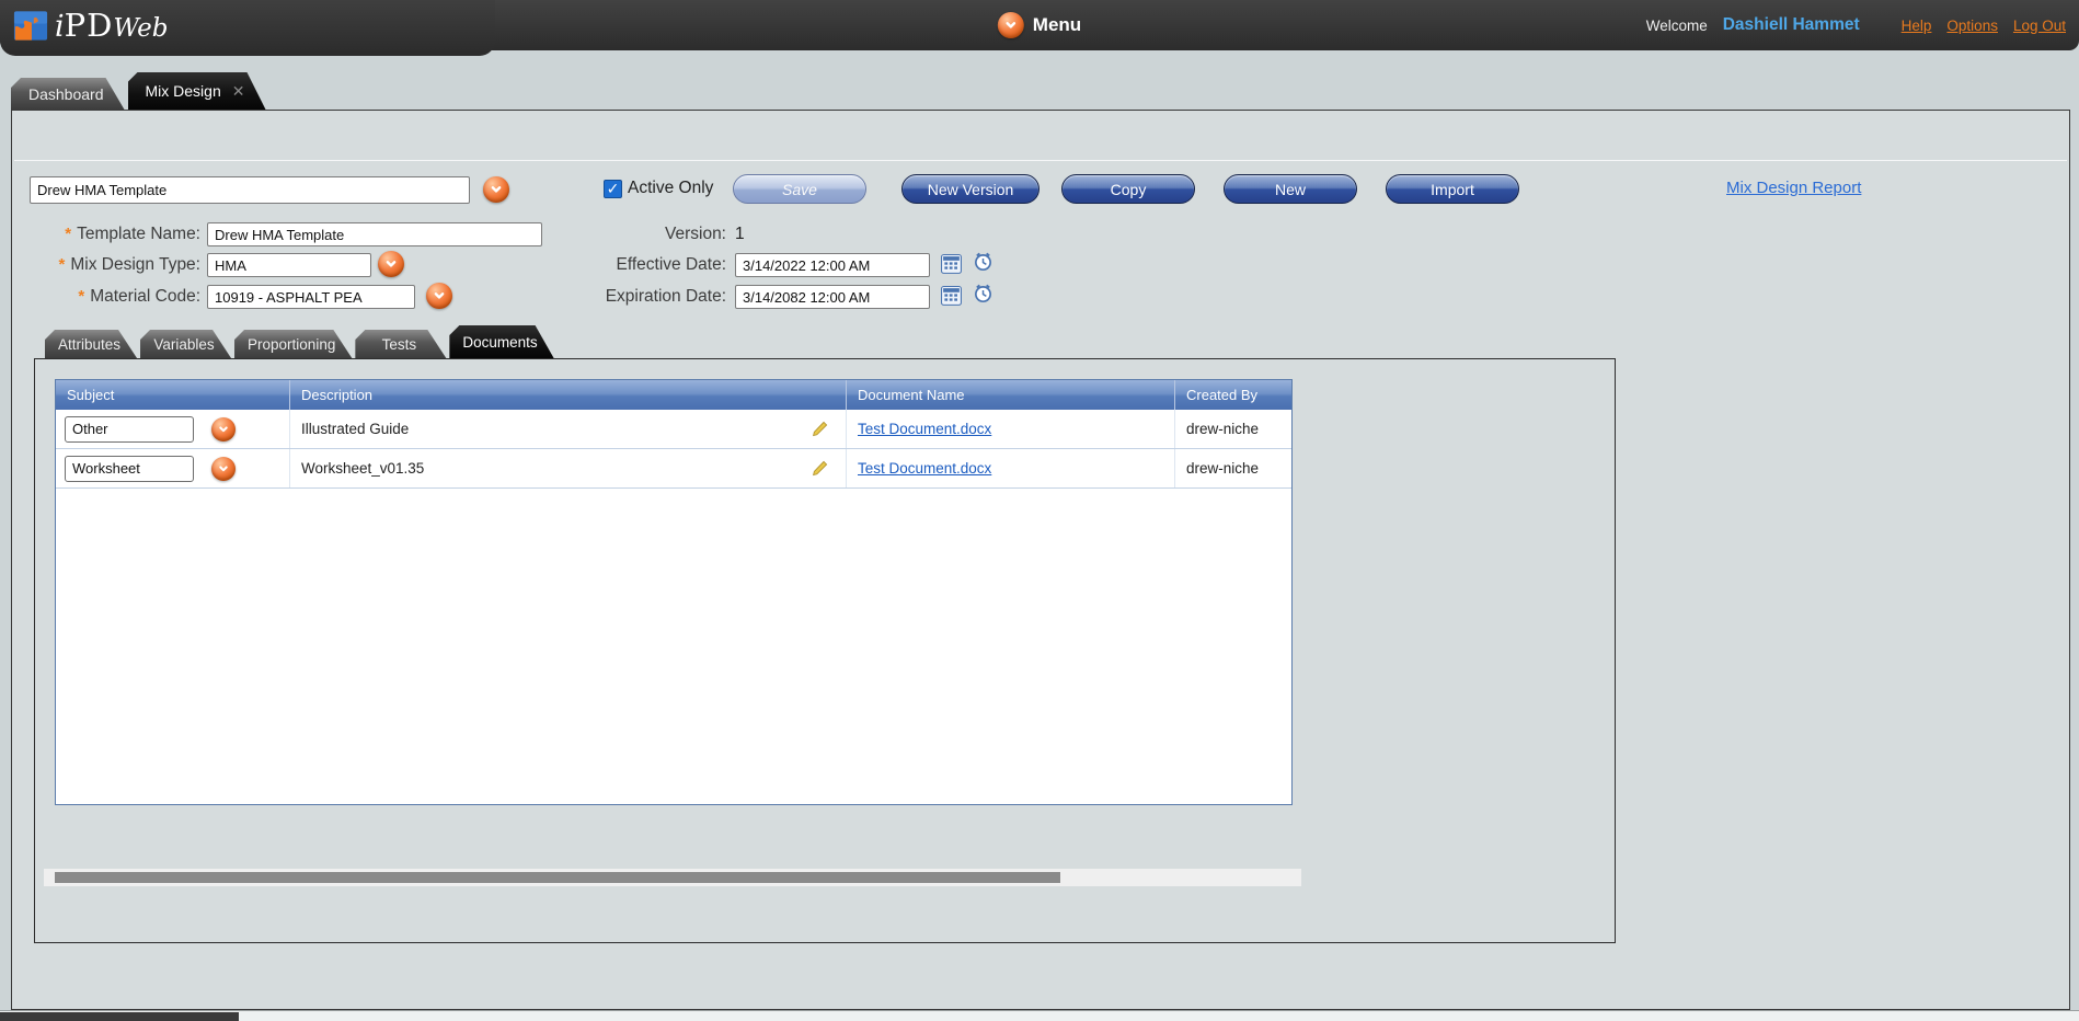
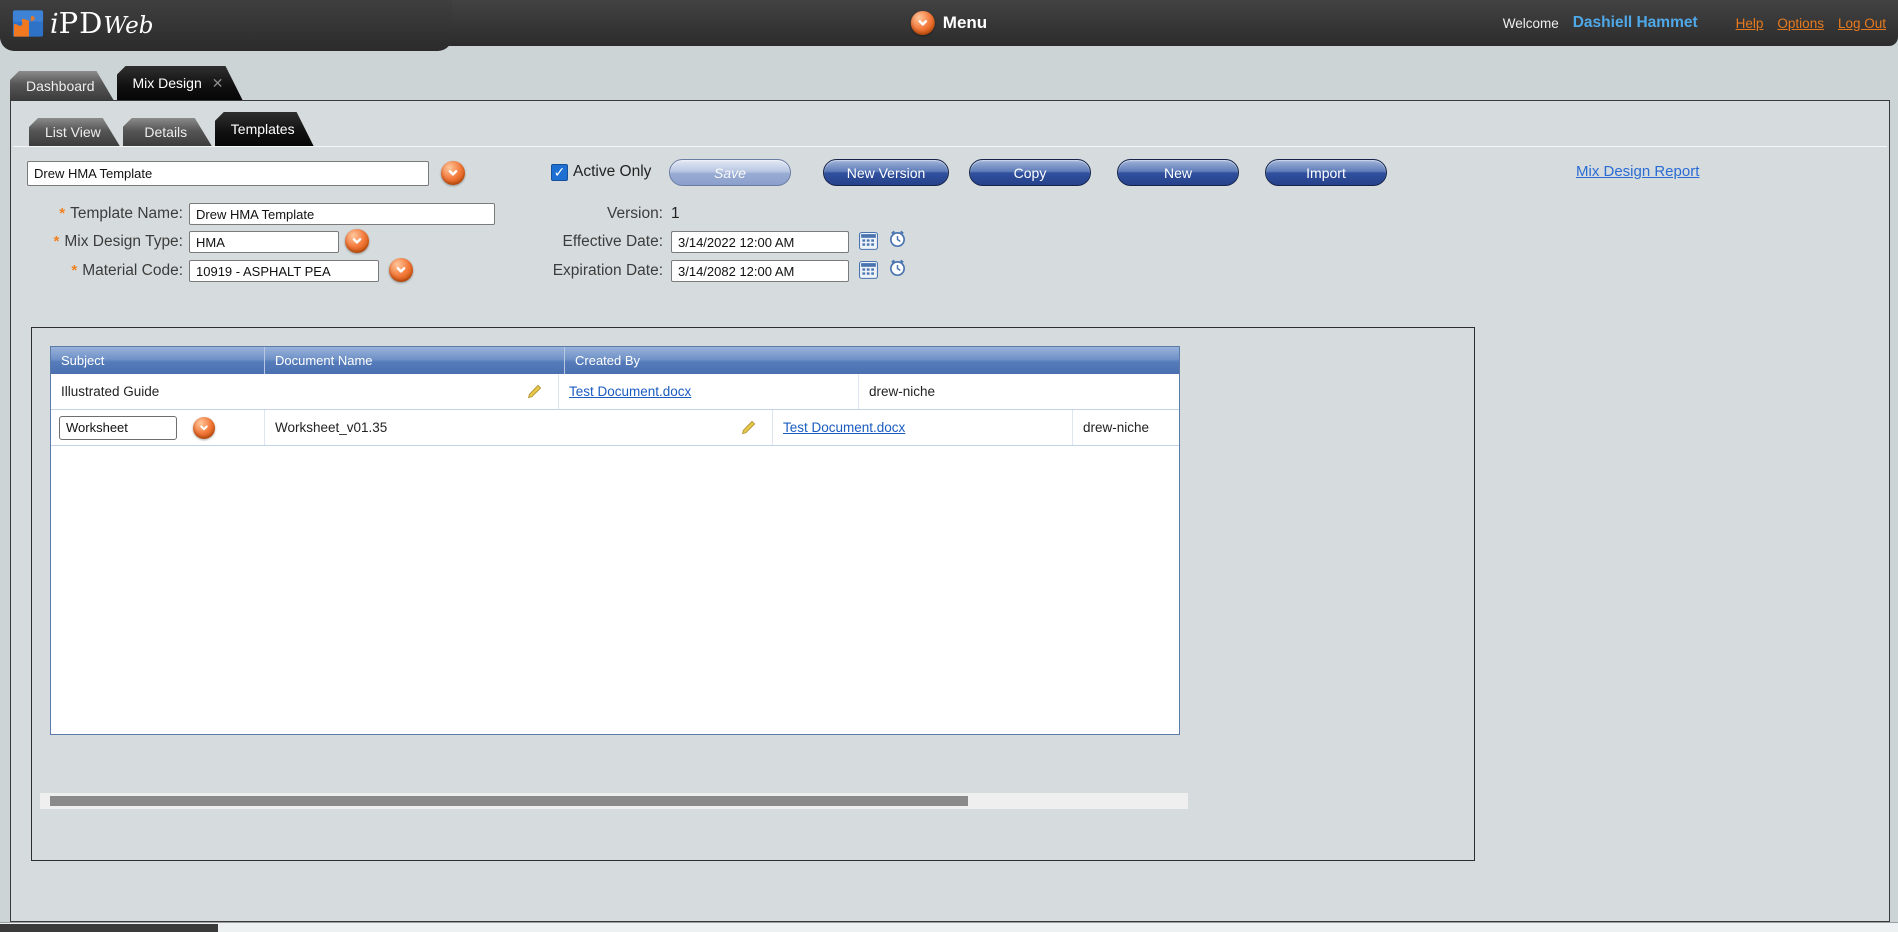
  iPDWeb
  Menu
  Welcome
  Dashiell Hammet
  Help
  Options
  Log Out
  Dashboard
  Mix Design
  ✕
+ List View
+ Details
+ Templates
  Drew HMA Template
  Active Only
  Save
  New Version
  Copy
  New
  Import
  Mix Design Report
  * Template Name:
  Drew HMA Template
  * Mix Design Type:
  HMA
  * Material Code:
  10919 - ASPHALT PEA
  Version:
  1
  Effective Date:
  3/14/2022 12:00 AM
  Expiration Date:
  3/14/2082 12:00 AM
- Attributes
- Variables
- Proportioning
- Tests
- Documents
  Subject
- Description
  Document Name
  Created By
- Other
  Illustrated Guide
  Test Document.docx
  drew-niche
  Worksheet
  Worksheet_v01.35
  Test Document.docx
  drew-niche
